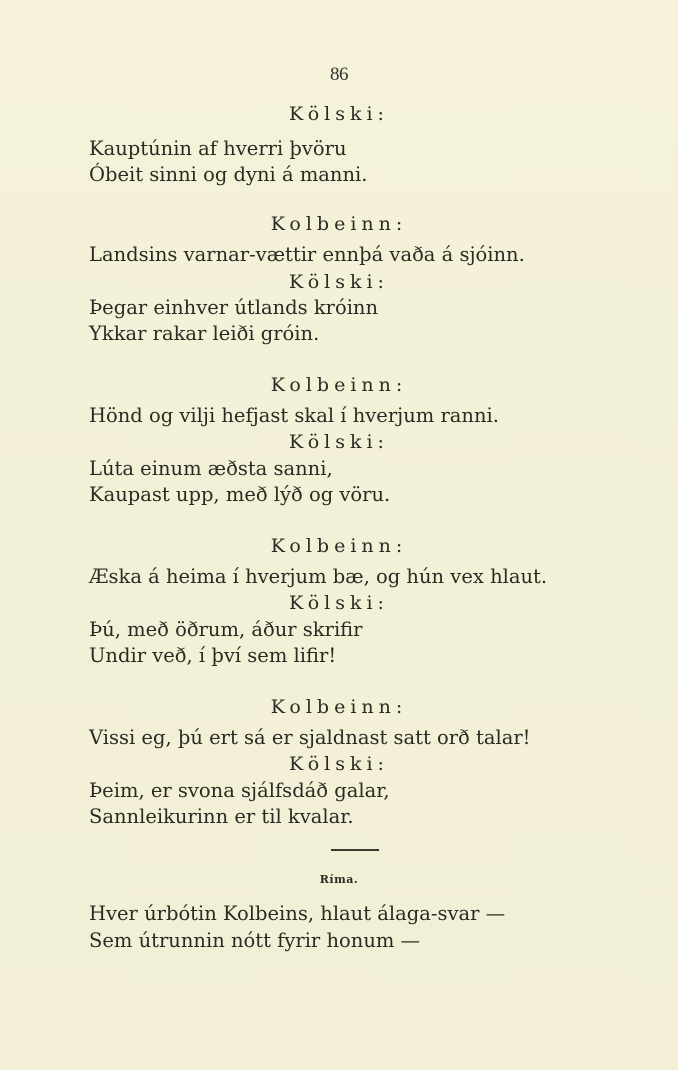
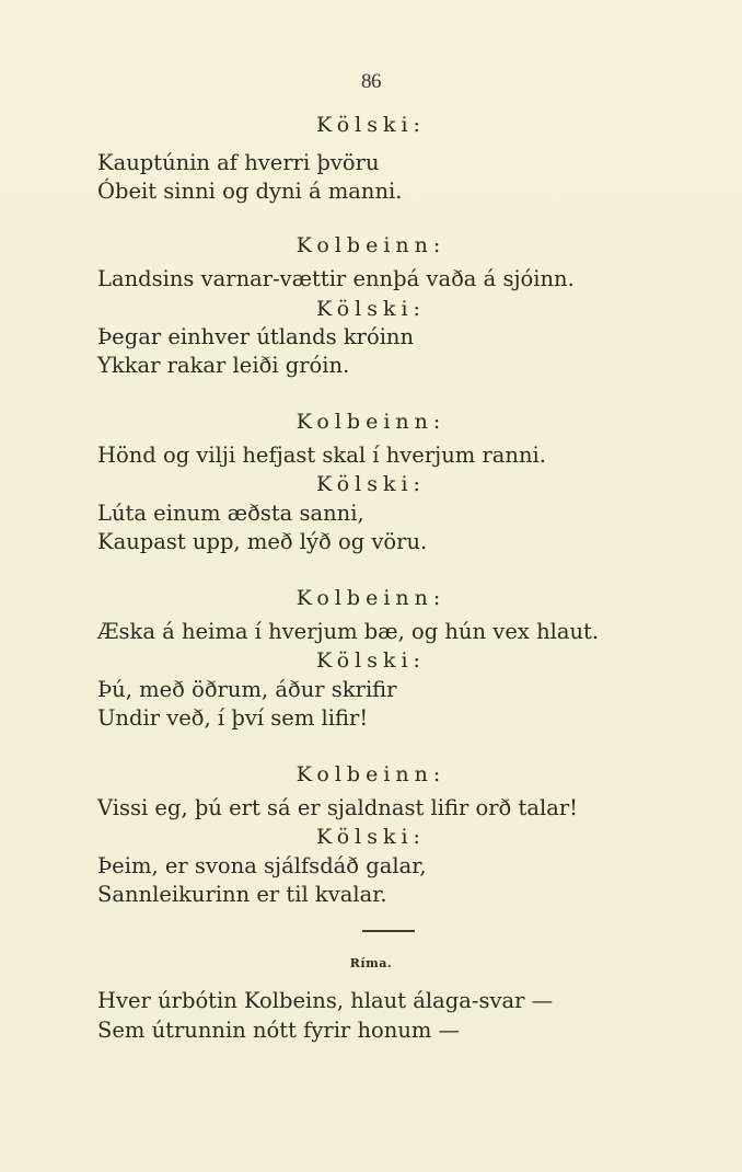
  86
  Kölski:
  Kauptúnin af hverri þvöru
  Óbeit sinni og dyni á manni.
  Kolbeinn:
  Landsins varnar-vættir ennþá vaða á sjóinn.
  Kölski:
  Þegar einhver útlands króinn
  Ykkar rakar leiði gróin.
  Kolbeinn:
  Hönd og vilji hefjast skal í hverjum ranni.
  Kölski:
  Lúta einum æðsta sanni,
  Kaupast upp, með lýð og vöru.
  Kolbeinn:
  Æska á heima í hverjum bæ, og hún vex hlaut.
  Kölski:
  Þú, með öðrum, áður skrifir
  Undir veð, í því sem lifir!
  Kolbeinn:
- Vissi eg, þú ert sá er sjaldnast satt orð talar!
+ Vissi eg, þú ert sá er sjaldnast lifir orð talar!
  Kölski:
  Þeim, er svona sjálfsdáð galar,
  Sannleikurinn er til kvalar.
  Ríma.
  Hver úrbótin Kolbeins, hlaut álaga-svar —
  Sem útrunnin nótt fyrir honum —
